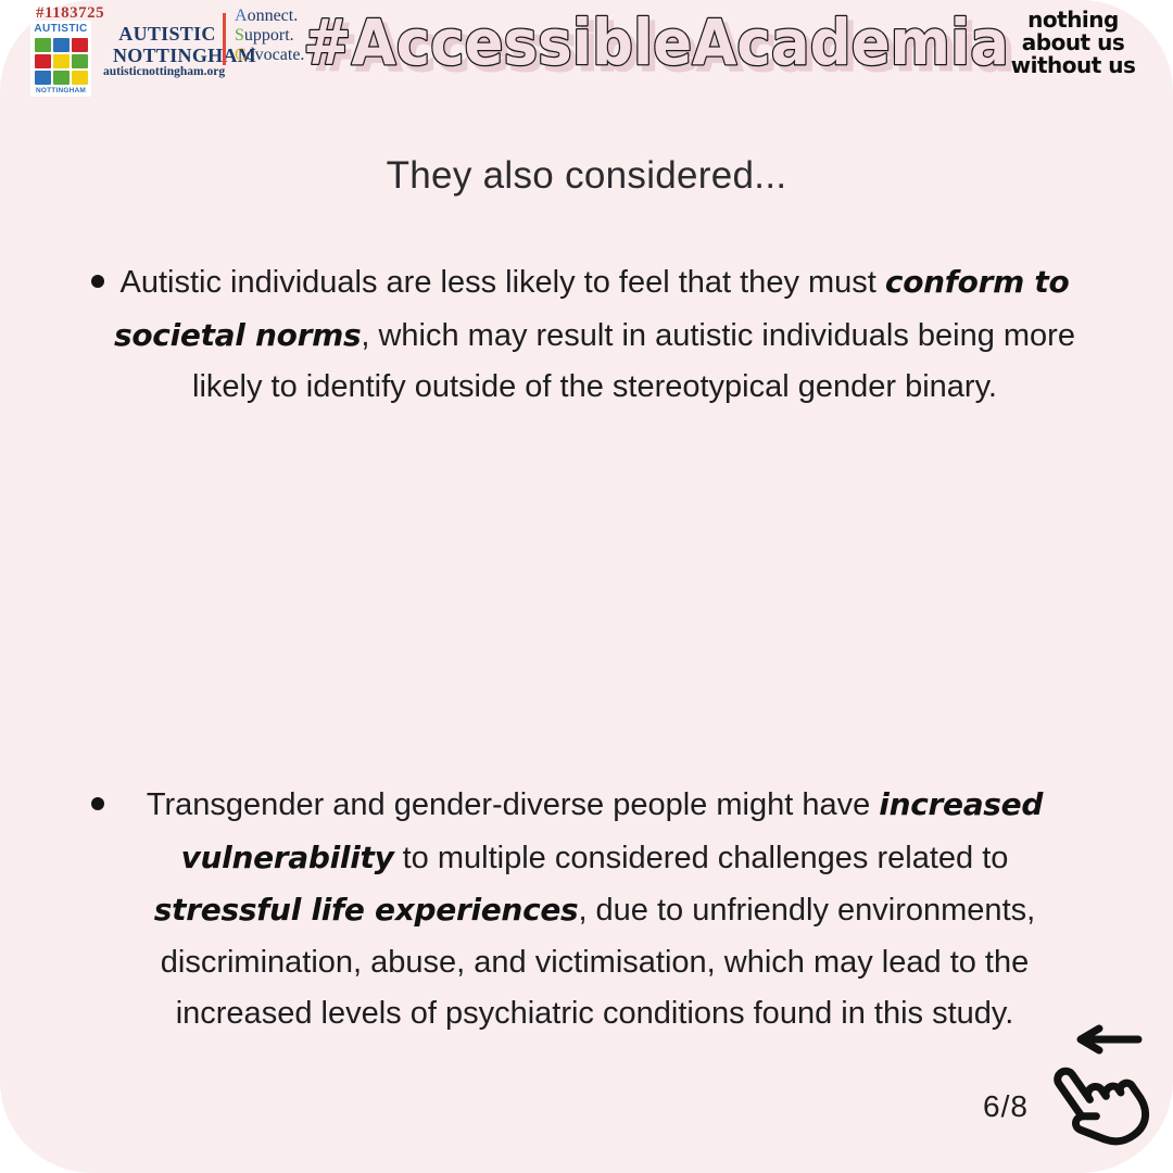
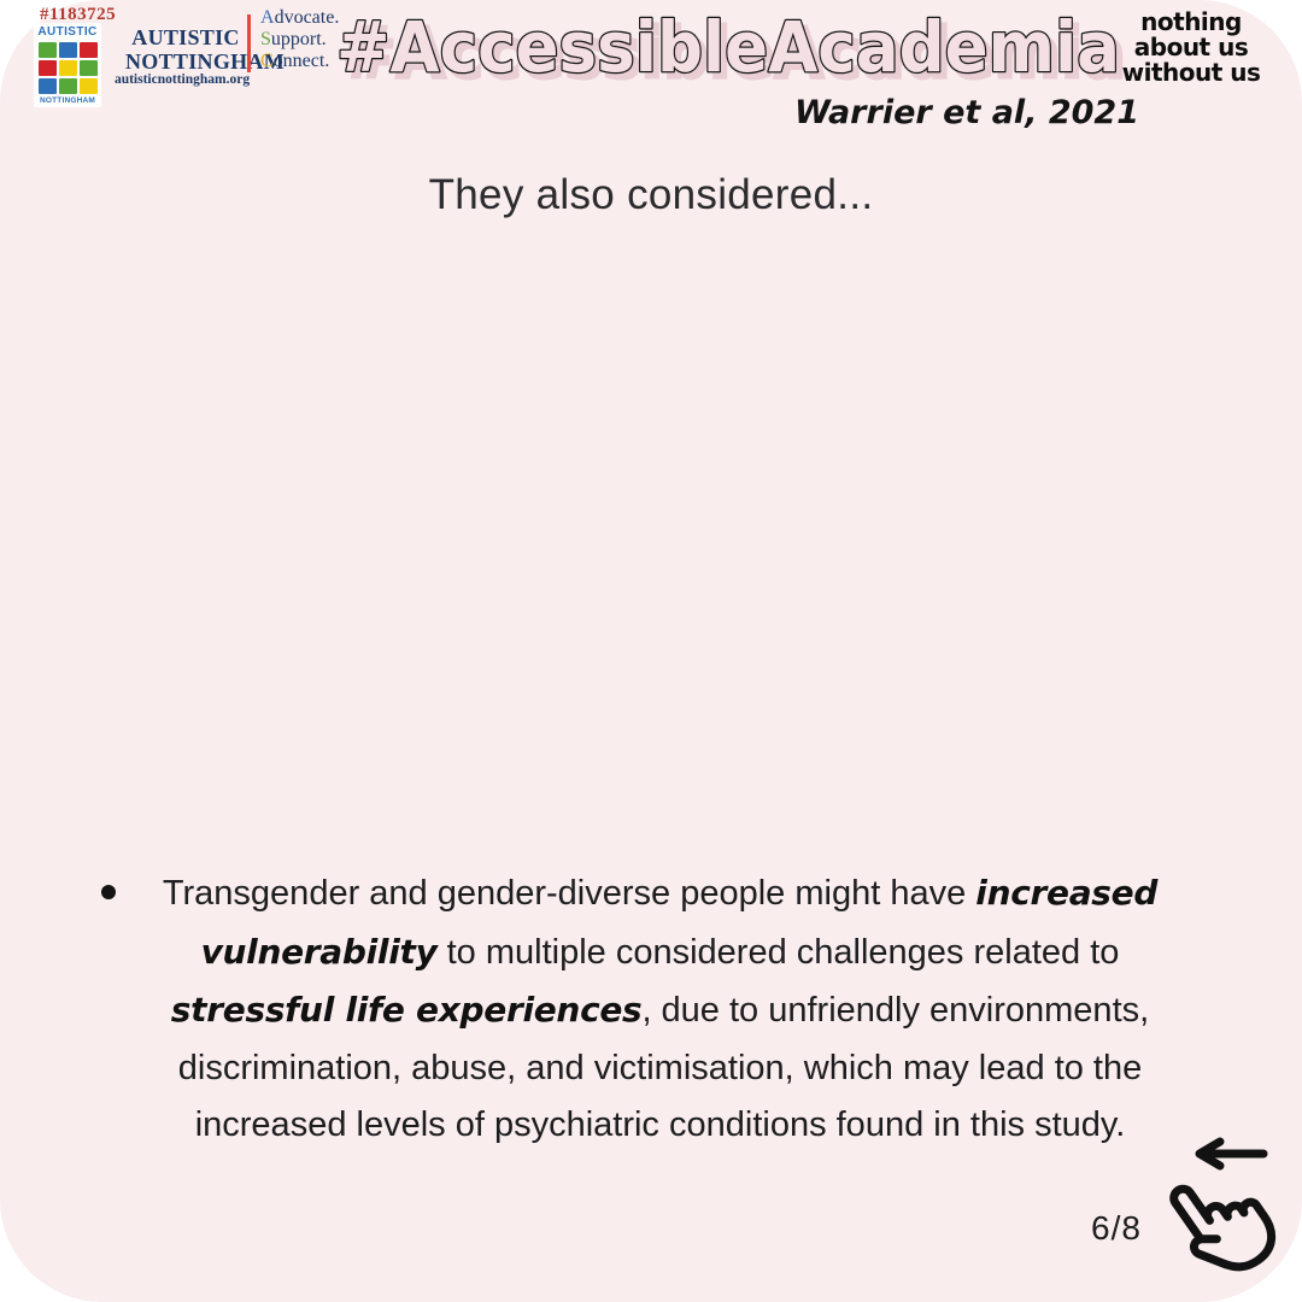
  #1183725
  AUTISTIC
  AUTISTIC
  NOTTINGHA
  autisticnottingham.org
- Aonnect.
+ Advocate.
  Support.
- Cdvocate.
+ Connect.
  #AccessibleAcademia
  nothing
  about us
  without us
+ Warrier et al, 2021
  They also considered...
- Autistic individuals are less likely to feel that they must conform to societal norms, which may result in autistic individuals being more likely to identify outside of the stereotypical gender binary.
  Transgender and gender-diverse people might have increased vulnerability to multiple considered challenges related to stressful life experiences, due to unfriendly environments, discrimination, abuse, and victimisation, which may lead to the increased levels of psychiatric conditions found in this study.
  6/8
